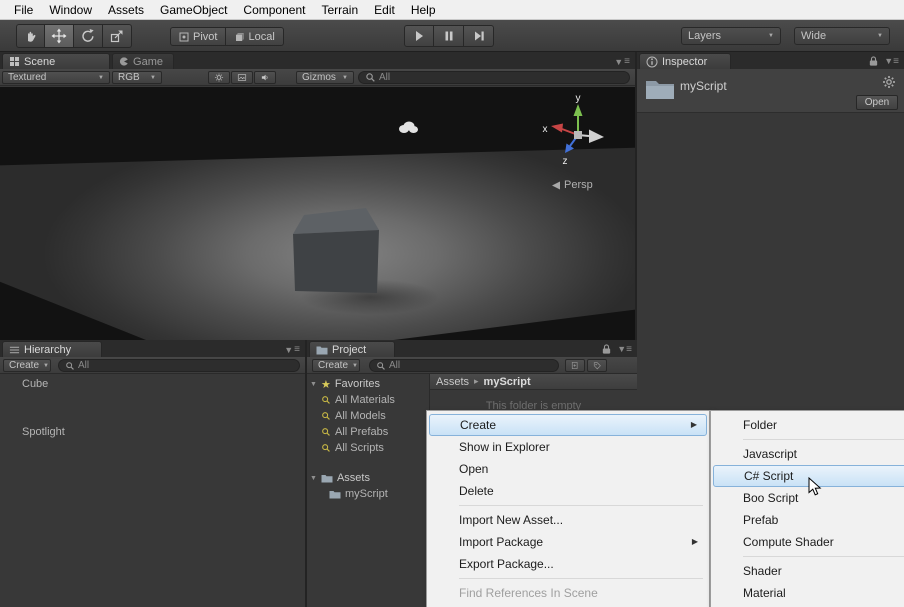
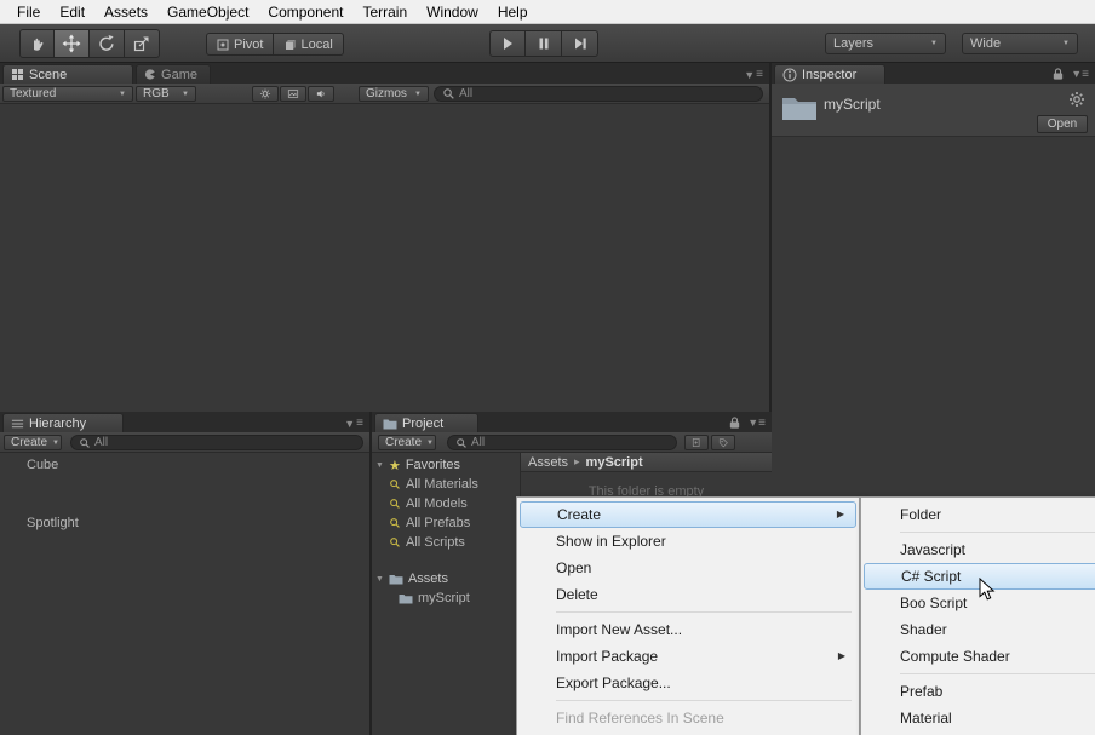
  File
- Window
+ Edit
  Assets
  GameObject
  Component
  Terrain
- Edit
+ Window
  Help
  Pivot
  Local
  Layers
  Wide
  Scene
  Game
  ▼
  ≡
  Textured
  RGB
  Gizmos
  All
- y
- x
- z
- Persp
  Inspector
  ▼≡
  myScript
  Open
  Hierarchy
  ▼
  ≡
  Create
  All
  Cube
  Spotlight
  Project
  ▼≡
  Create
  All
  ★
  Favorites
  All Materials
  All Models
  All Prefabs
  All Scripts
  Assets
  myScript
  Assets
  ▸
  myScript
  This folder is empty
  Create
  ▶
  Show in Explorer
  Open
  Delete
  Import New Asset...
  Import Package
  ▶
  Export Package...
  Find References In Scene
  Folder
  Javascript
  C# Script
  Boo Script
- Prefab
+ Shader
  Compute Shader
- Shader
+ Prefab
  Material
